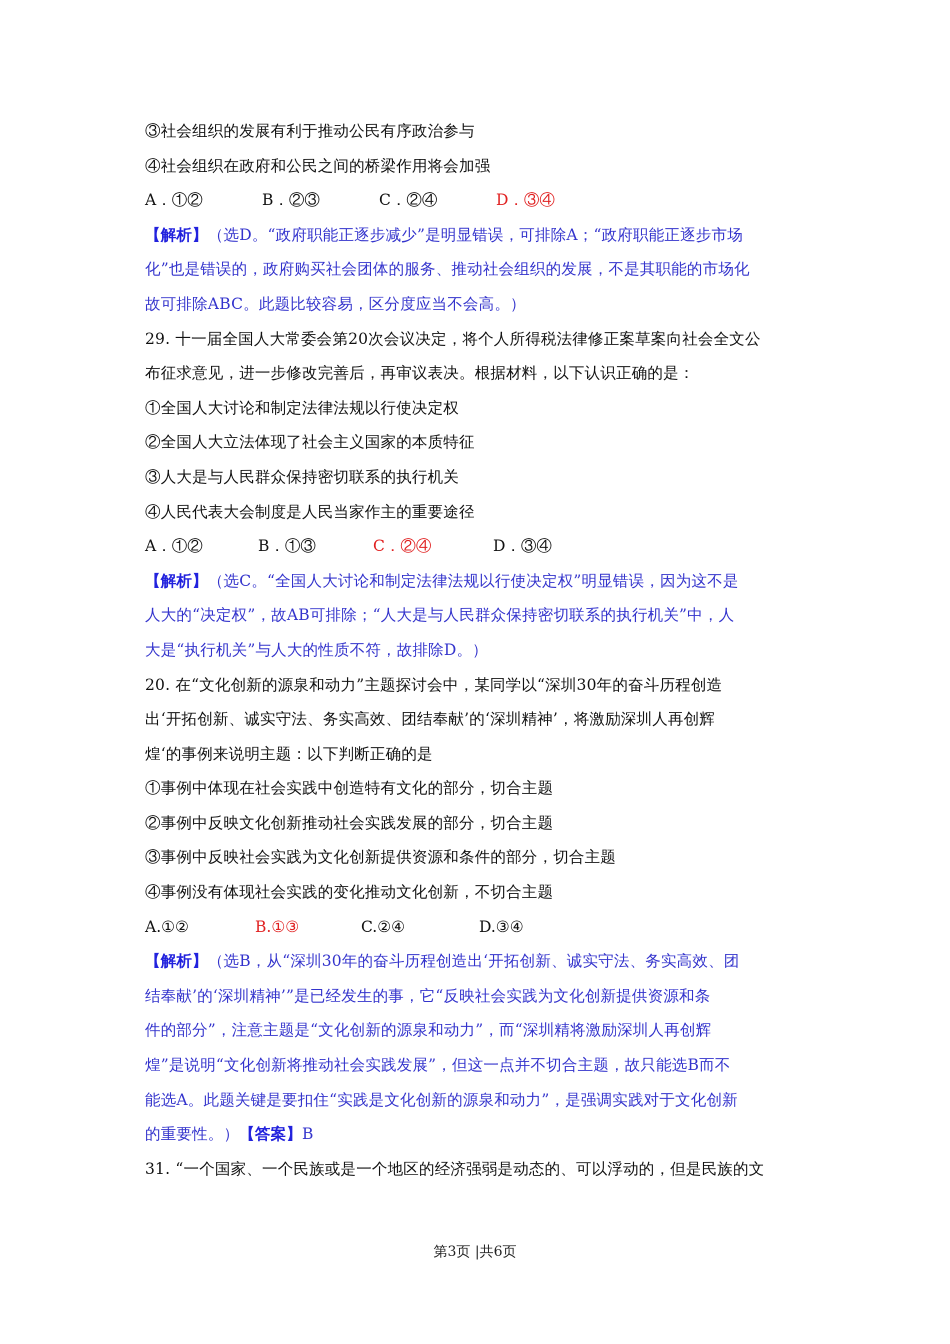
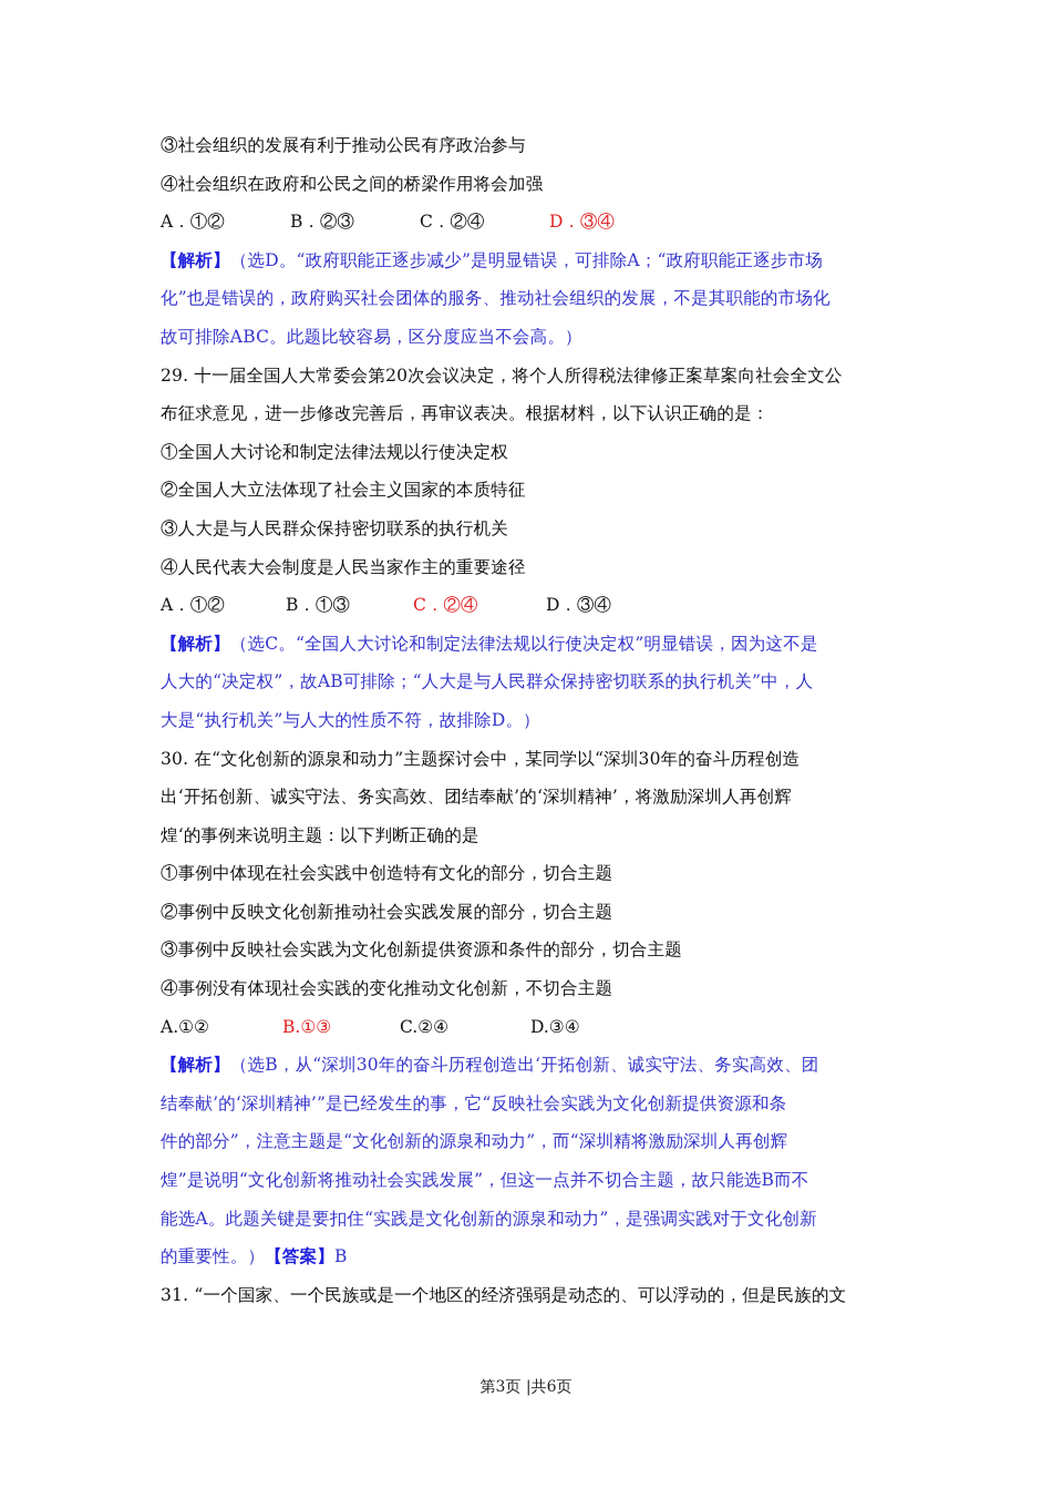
  ③社会组织的发展有利于推动公民有序政治参与
  ④社会组织在政府和公民之间的桥梁作用将会加强
  A．①②
  B．②③
  C．②④
  D．③④
  【解析】（选D。“政府职能正逐步减少”是明显错误，可排除A；“政府职能正逐步市场
  化”也是错误的，政府购买社会团体的服务、推动社会组织的发展，不是其职能的市场化
  故可排除ABC。此题比较容易，区分度应当不会高。）
  29. 十一届全国人大常委会第20次会议决定，将个人所得税法律修正案草案向社会全文公
  布征求意见，进一步修改完善后，再审议表决。根据材料，以下认识正确的是：
  ①全国人大讨论和制定法律法规以行使决定权
  ②全国人大立法体现了社会主义国家的本质特征
  ③人大是与人民群众保持密切联系的执行机关
  ④人民代表大会制度是人民当家作主的重要途径
  A．①②
  B．①③
  C．②④
  D．③④
  【解析】（选C。“全国人大讨论和制定法律法规以行使决定权”明显错误，因为这不是
  人大的“决定权”，故AB可排除；“人大是与人民群众保持密切联系的执行机关”中，人
  大是“执行机关”与人大的性质不符，故排除D。）
- 20. 在“文化创新的源泉和动力”主题探讨会中，某同学以“深圳30年的奋斗历程创造
+ 30. 在“文化创新的源泉和动力”主题探讨会中，某同学以“深圳30年的奋斗历程创造
  出‘开拓创新、诚实守法、务实高效、团结奉献’的‘深圳精神’，将激励深圳人再创辉
  煌‘的事例来说明主题：以下判断正确的是
  ①事例中体现在社会实践中创造特有文化的部分，切合主题
  ②事例中反映文化创新推动社会实践发展的部分，切合主题
  ③事例中反映社会实践为文化创新提供资源和条件的部分，切合主题
  ④事例没有体现社会实践的变化推动文化创新，不切合主题
  A.①②
  B.①③
  C.②④
  D.③④
  【解析】（选B，从“深圳30年的奋斗历程创造出‘开拓创新、诚实守法、务实高效、团
  结奉献’的‘深圳精神’”是已经发生的事，它“反映社会实践为文化创新提供资源和条
  件的部分”，注意主题是“文化创新的源泉和动力”，而“深圳精将激励深圳人再创辉
  煌”是说明“文化创新将推动社会实践发展”，但这一点并不切合主题，故只能选B而不
  能选A。此题关键是要扣住“实践是文化创新的源泉和动力”，是强调实践对于文化创新
  的重要性。）【答案】B
  31. “一个国家、一个民族或是一个地区的经济强弱是动态的、可以浮动的，但是民族的文
  第3页 |共6页
